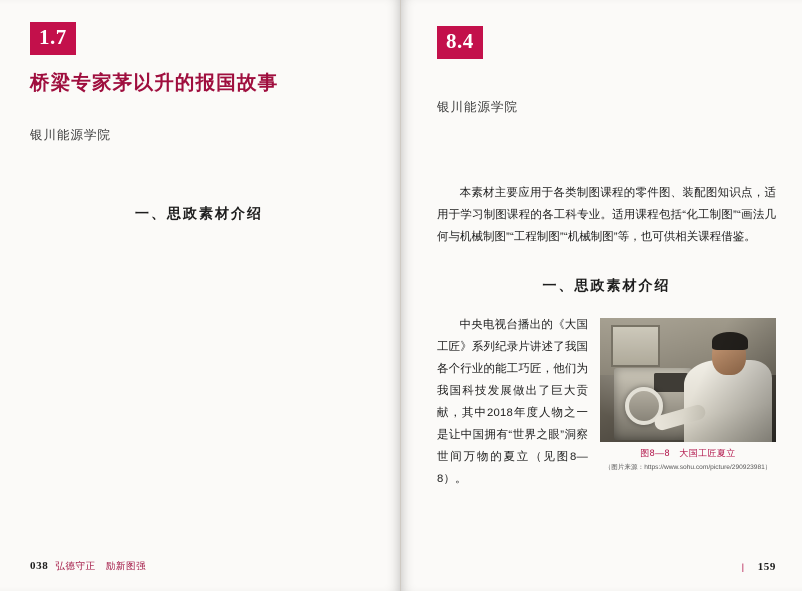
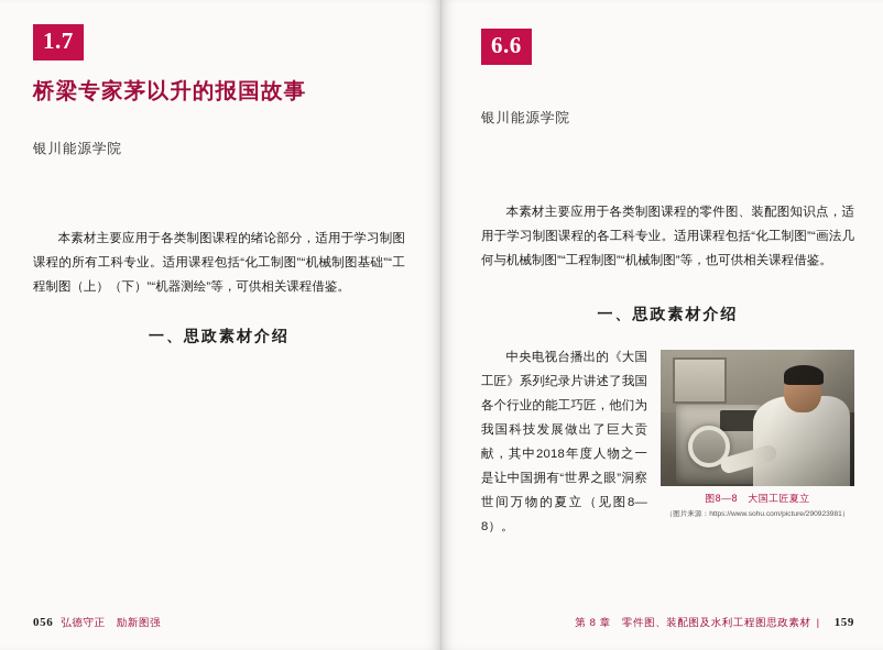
  1.7
  桥梁专家茅以升的报国故事
  银川能源学院
+ 本素材主要应用于各类制图课程的绪论部分，适用于学习制图课程的所有工科专业。适用课程包括“化工制图”“机械制图基础”“工程制图（上）（下）”“机器测绘”等，可供相关课程借鉴。
  一、思政素材介绍
- 038
+ 056
  弘德守正 励新图强
- 8.4
+ 6.6
  银川能源学院
  本素材主要应用于各类制图课程的零件图、装配图知识点，适用于学习制图课程的各工科专业。适用课程包括“化工制图”“画法几何与机械制图”“工程制图”“机械制图”等，也可供相关课程借鉴。
  一、思政素材介绍
  图8—8 大国工匠夏立
  中央电视台播出的《大国工匠》系列纪录片讲述了我国各个行业的能工巧匠，他们为我国科技发展做出了巨大贡献，其中2018年度人物之一是让中国拥有“世界之眼”洞察世间万物的夏立（见图8—8）。
+ 第 8 章 零件图、装配图及水利工程图思政素材
  |
  159
